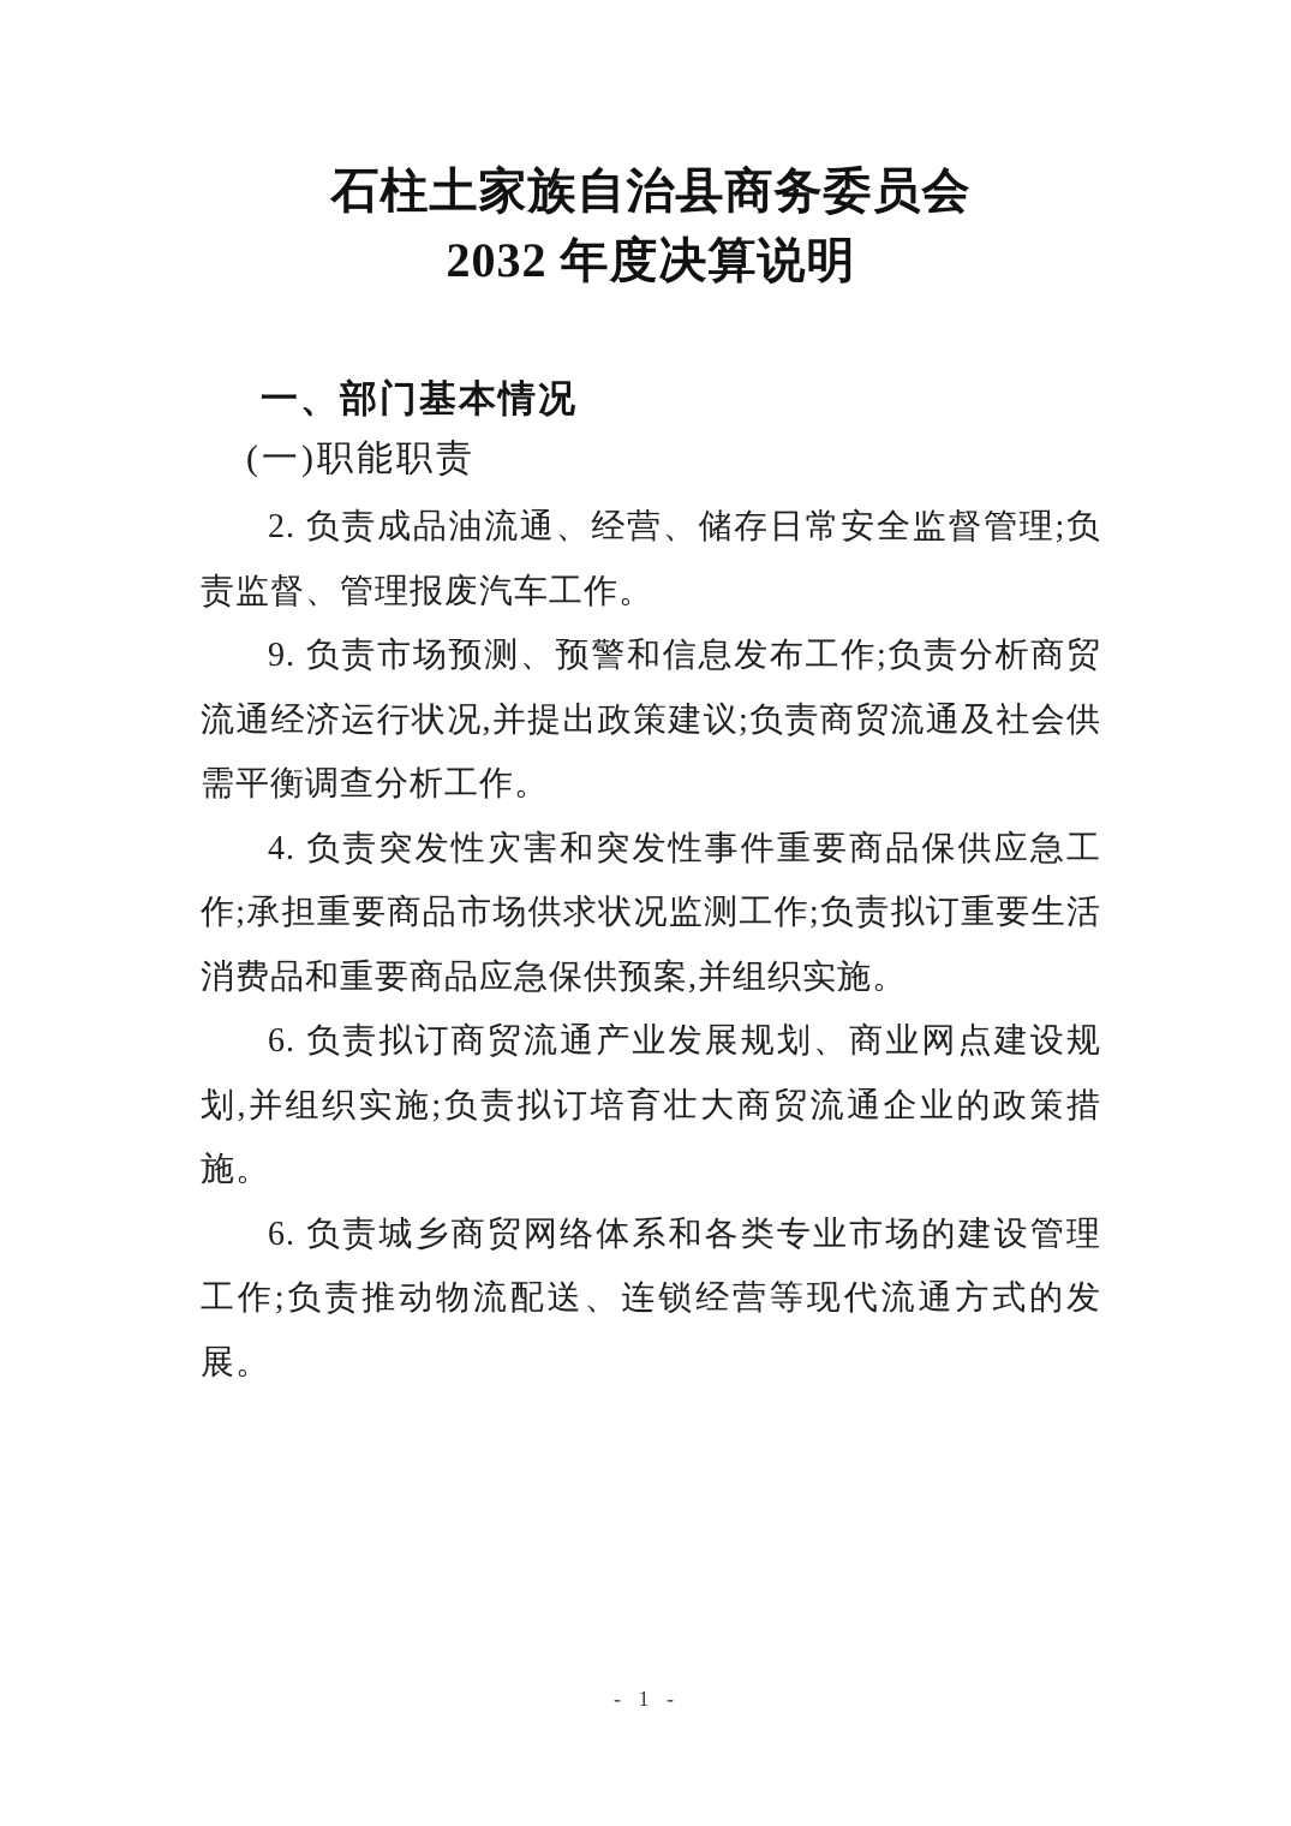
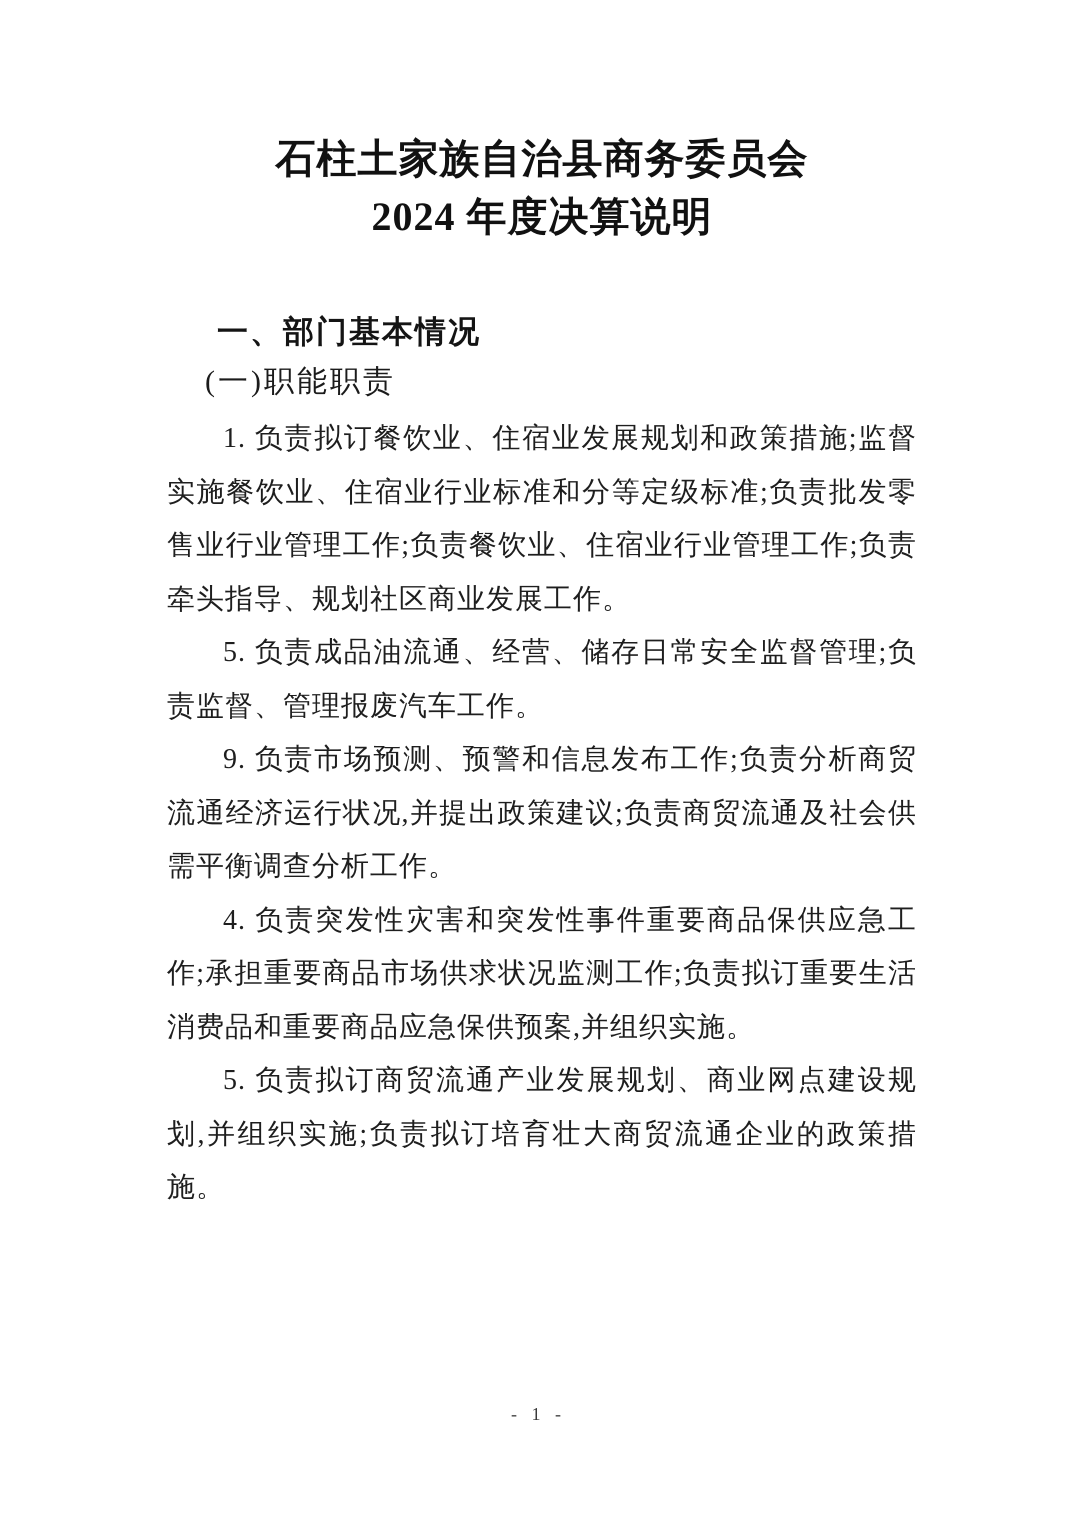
  石柱土家族自治县商务委员会
- 2032 年度决算说明
+ 2024 年度决算说明
  一、部门基本情况
  (一)职能职责
+ 1. 负责拟订餐饮业、住宿业发展规划和政策措施;监督实施餐饮业、住宿业行业标准和分等定级标准;负责批发零售业行业管理工作;负责餐饮业、住宿业行业管理工作;负责牵头指导、规划社区商业发展工作。
- 2. 负责成品油流通、经营、储存日常安全监督管理;负责监督、管理报废汽车工作。
+ 5. 负责成品油流通、经营、储存日常安全监督管理;负责监督、管理报废汽车工作。
  9. 负责市场预测、预警和信息发布工作;负责分析商贸流通经济运行状况,并提出政策建议;负责商贸流通及社会供需平衡调查分析工作。
  4. 负责突发性灾害和突发性事件重要商品保供应急工作;承担重要商品市场供求状况监测工作;负责拟订重要生活消费品和重要商品应急保供预案,并组织实施。
- 6. 负责拟订商贸流通产业发展规划、商业网点建设规划,并组织实施;负责拟订培育壮大商贸流通企业的政策措施。
+ 5. 负责拟订商贸流通产业发展规划、商业网点建设规划,并组织实施;负责拟订培育壮大商贸流通企业的政策措施。
- 6. 负责城乡商贸网络体系和各类专业市场的建设管理工作;负责推动物流配送、连锁经营等现代流通方式的发展。
  - 1 -
